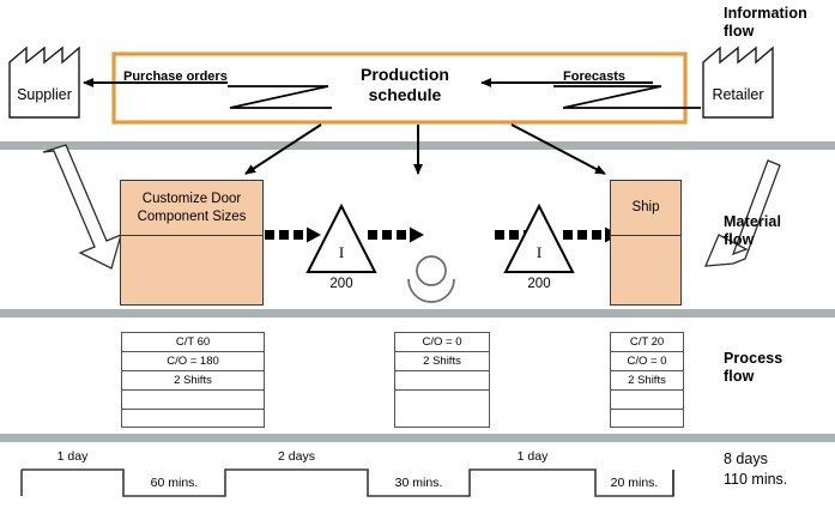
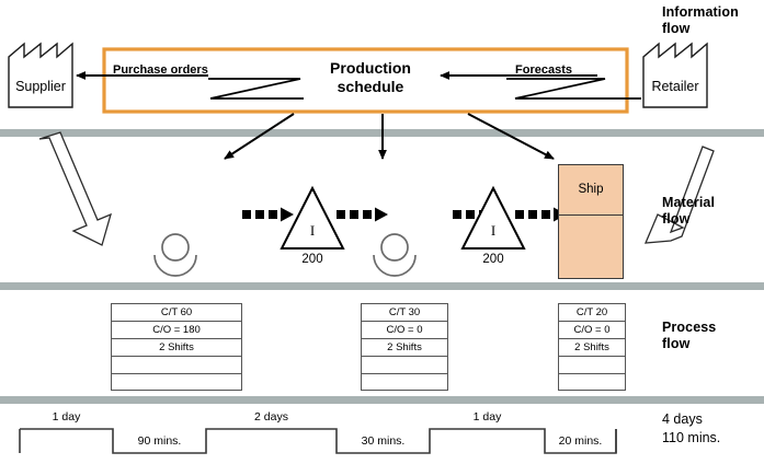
  Information
  flow
  Material
  flow
  Process
  flow
  Supplier
  Retailer
  Production
  schedule
  Purchase orders
  Forecasts
- Customize Door Component Sizes
  Ship
  I
  200
  I
  200
  C/T 60
  C/O = 180
  2 Shifts
+ C/T 30
  C/O = 0
  2 Shifts
  C/T 20
  C/O = 0
  2 Shifts
  1 day
  2 days
  1 day
- 60 mins.
+ 90 mins.
  30 mins.
  20 mins.
- 8 days
+ 4 days
  110 mins.
